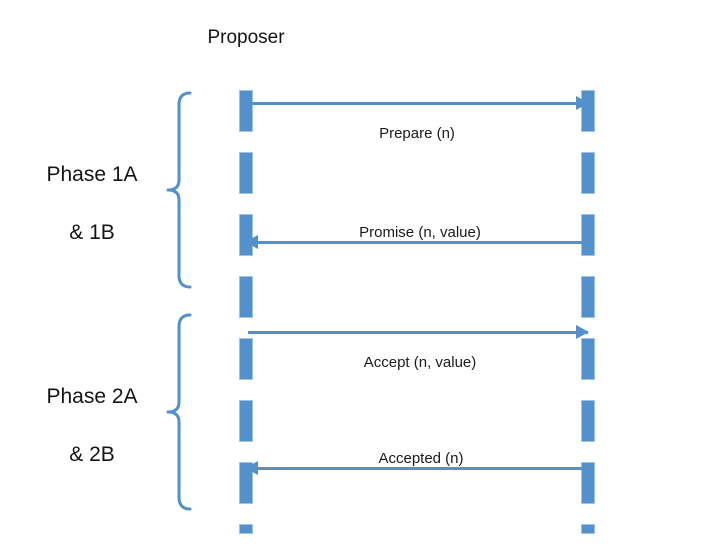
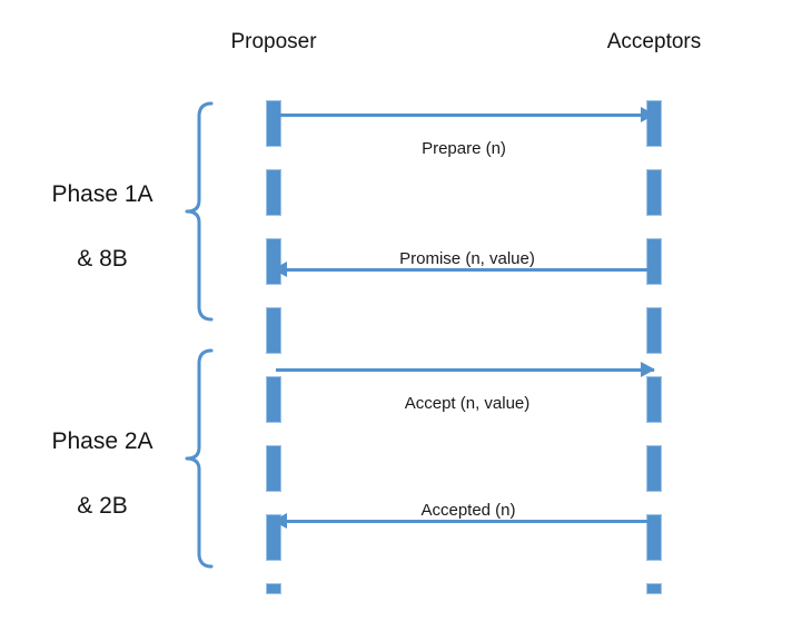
  Proposer
+ Acceptors
  Phase 1A
- & 1B
+ & 8B
  Phase 2A
  & 2B
  Prepare (n)
  Promise (n, value)
  Accept (n, value)
  Accepted (n)
